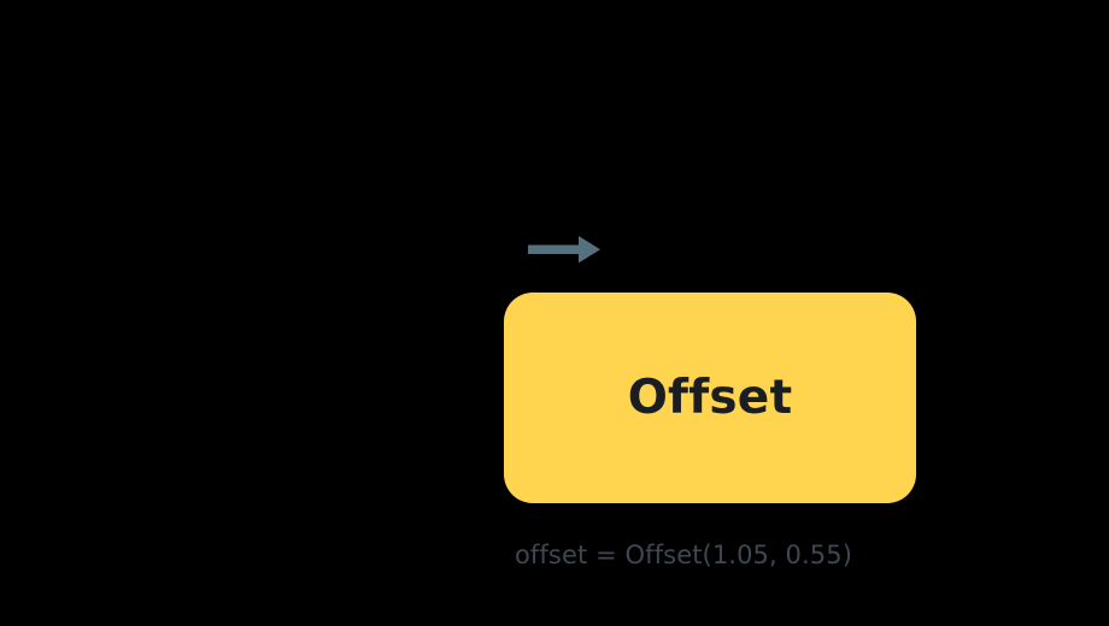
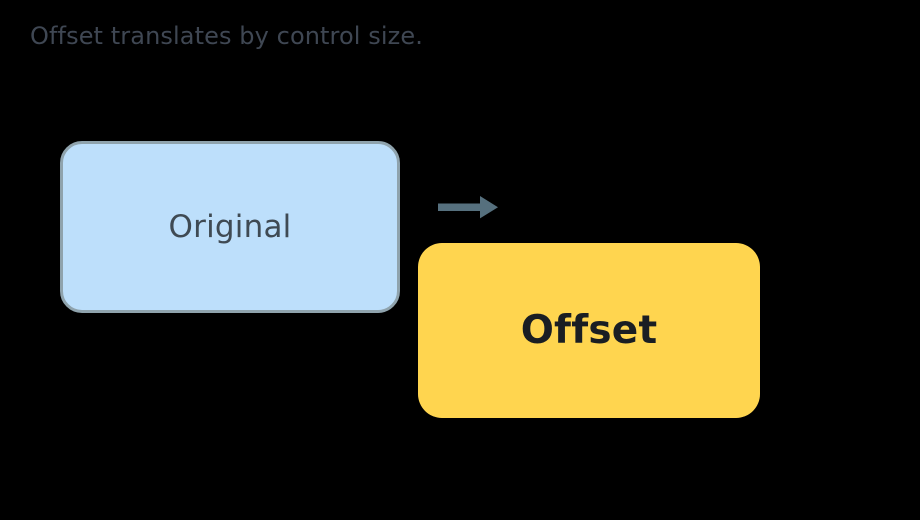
+ Offset translates by control size.
+ Original
  Offset
- offset = Offset(1.05, 0.55)
